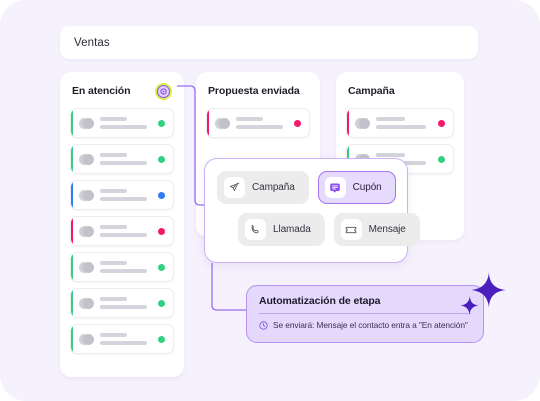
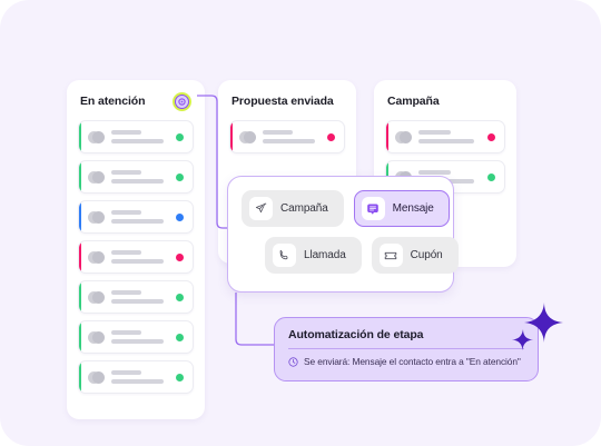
- Ventas
  En atención
  Propuesta enviada
  Campaña
  Campaña
- Cupón
+ Mensaje
  Llamada
- Mensaje
+ Cupón
  Automatización de etapa
  Se enviará: Mensaje el contacto entra a "En atención"
